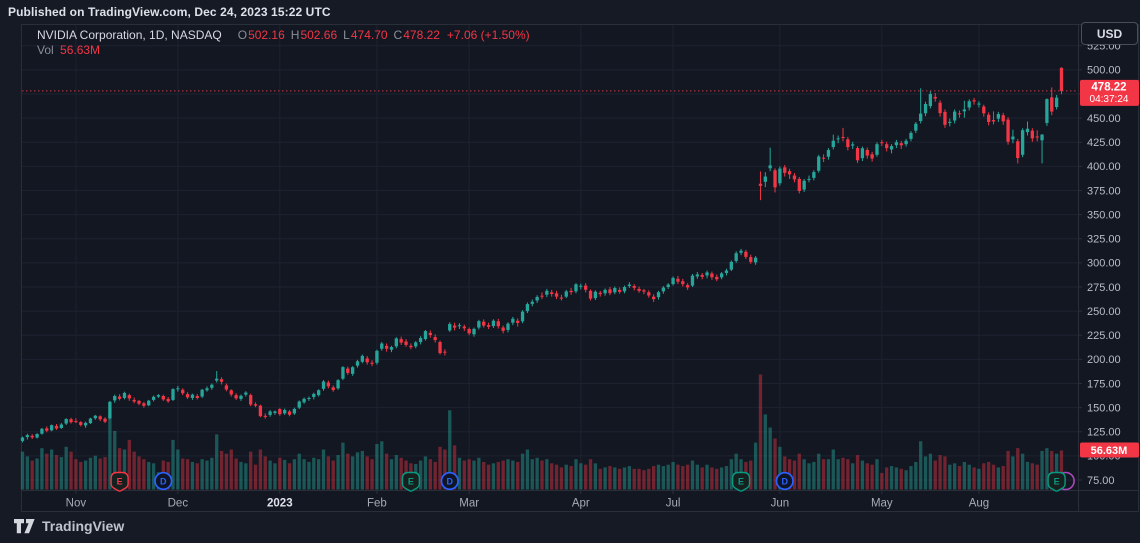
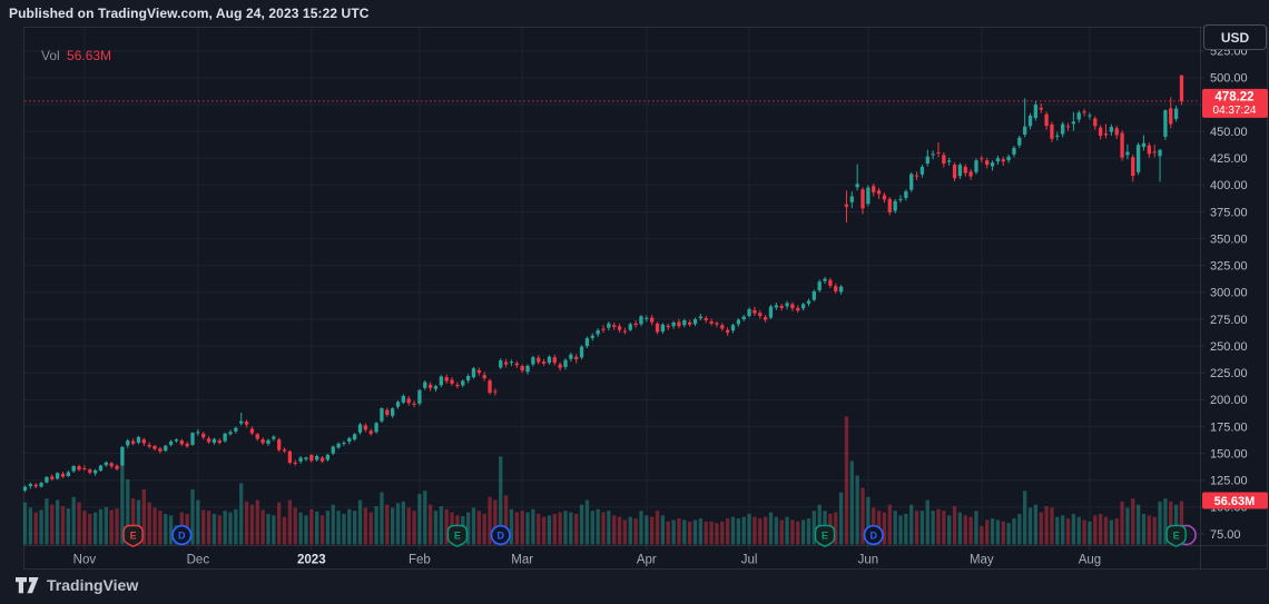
  525.00
  500.00
  450.00
  425.00
  400.00
  375.00
  350.00
  325.00
  300.00
  275.00
  250.00
  225.00
  200.00
  175.00
  150.00
  125.00
  75.00
  Nov
  Dec
  2023
  Feb
  Mar
  Apr
  Jul
  Jun
  May
  Aug
  E
  D
  E
  D
  E
  D
  E
  478.22
  04:37:24
  56.63M
- Published on TradingView.com, Dec 24, 2023 15:22 UTC
+ Published on TradingView.com, Aug 24, 2023 15:22 UTC
- NVIDIA Corporation, 1D, NASDAQ O502.16 H502.66 L474.70 C478.22 +7.06 (+1.50%)
  Vol 56.63M
  USD
  TradingView
